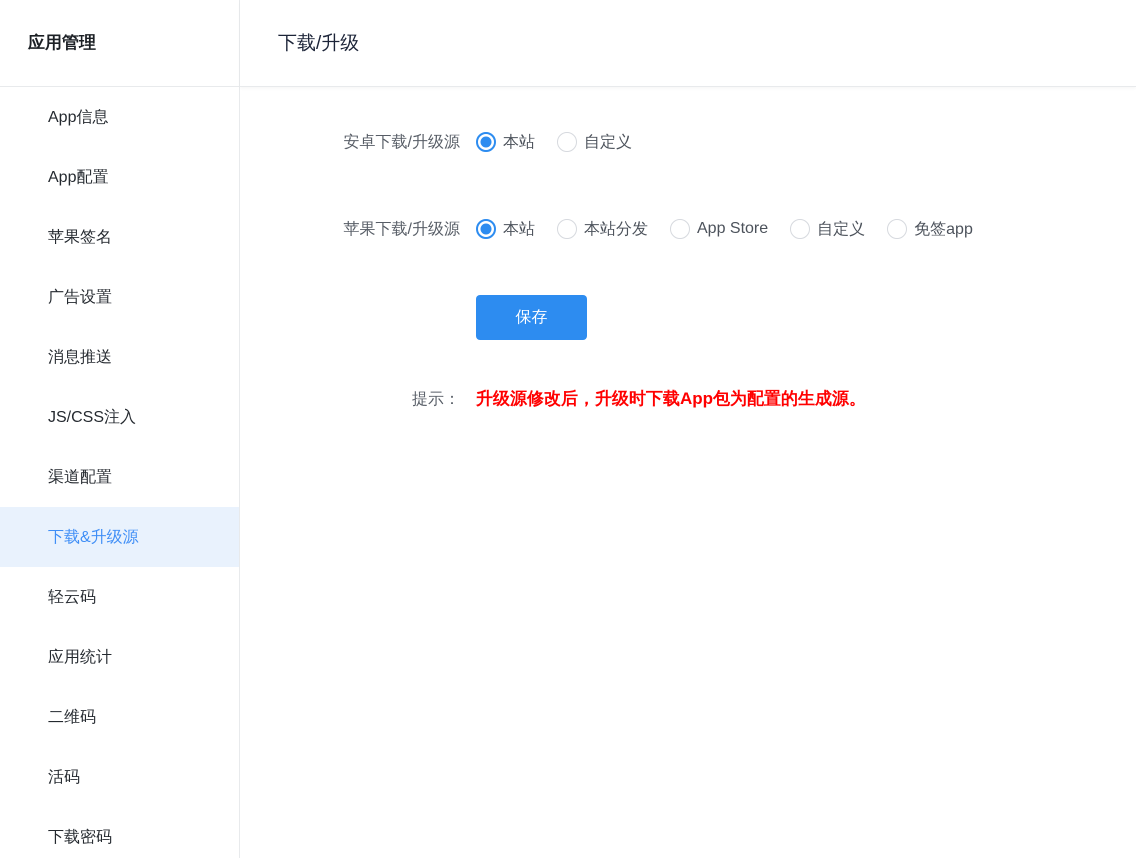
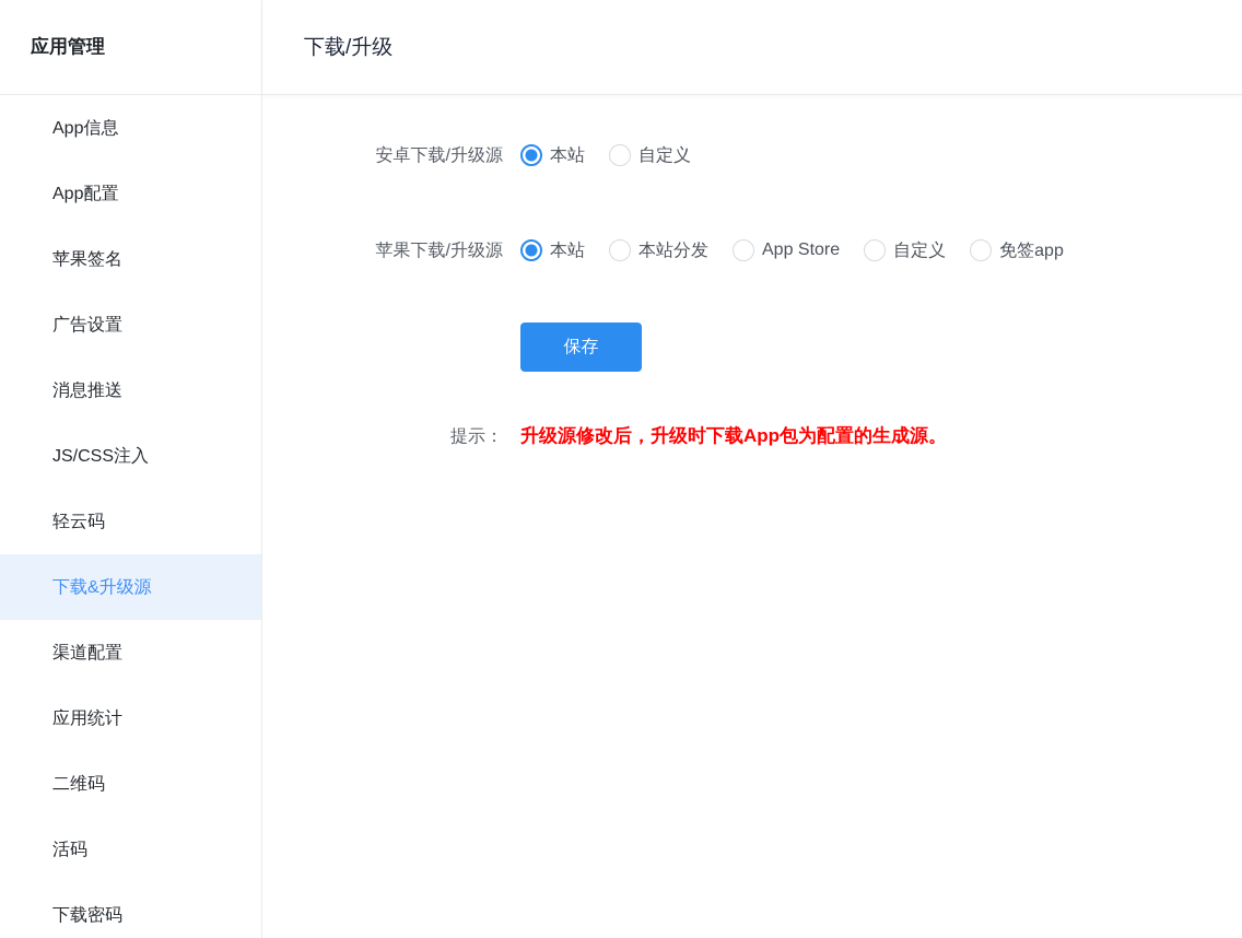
  应用管理
  App信息
  App配置
  苹果签名
  广告设置
  消息推送
  JS/CSS注入
- 渠道配置
+ 轻云码
  下载&升级源
- 轻云码
+ 渠道配置
  应用统计
  二维码
  活码
  下载密码
  下载/升级
  安卓下载/升级源
  本站
  自定义
  苹果下载/升级源
  本站
  本站分发
  App Store
  自定义
  免签app
  保存
  提示：
  升级源修改后，升级时下载App包为配置的生成源。
